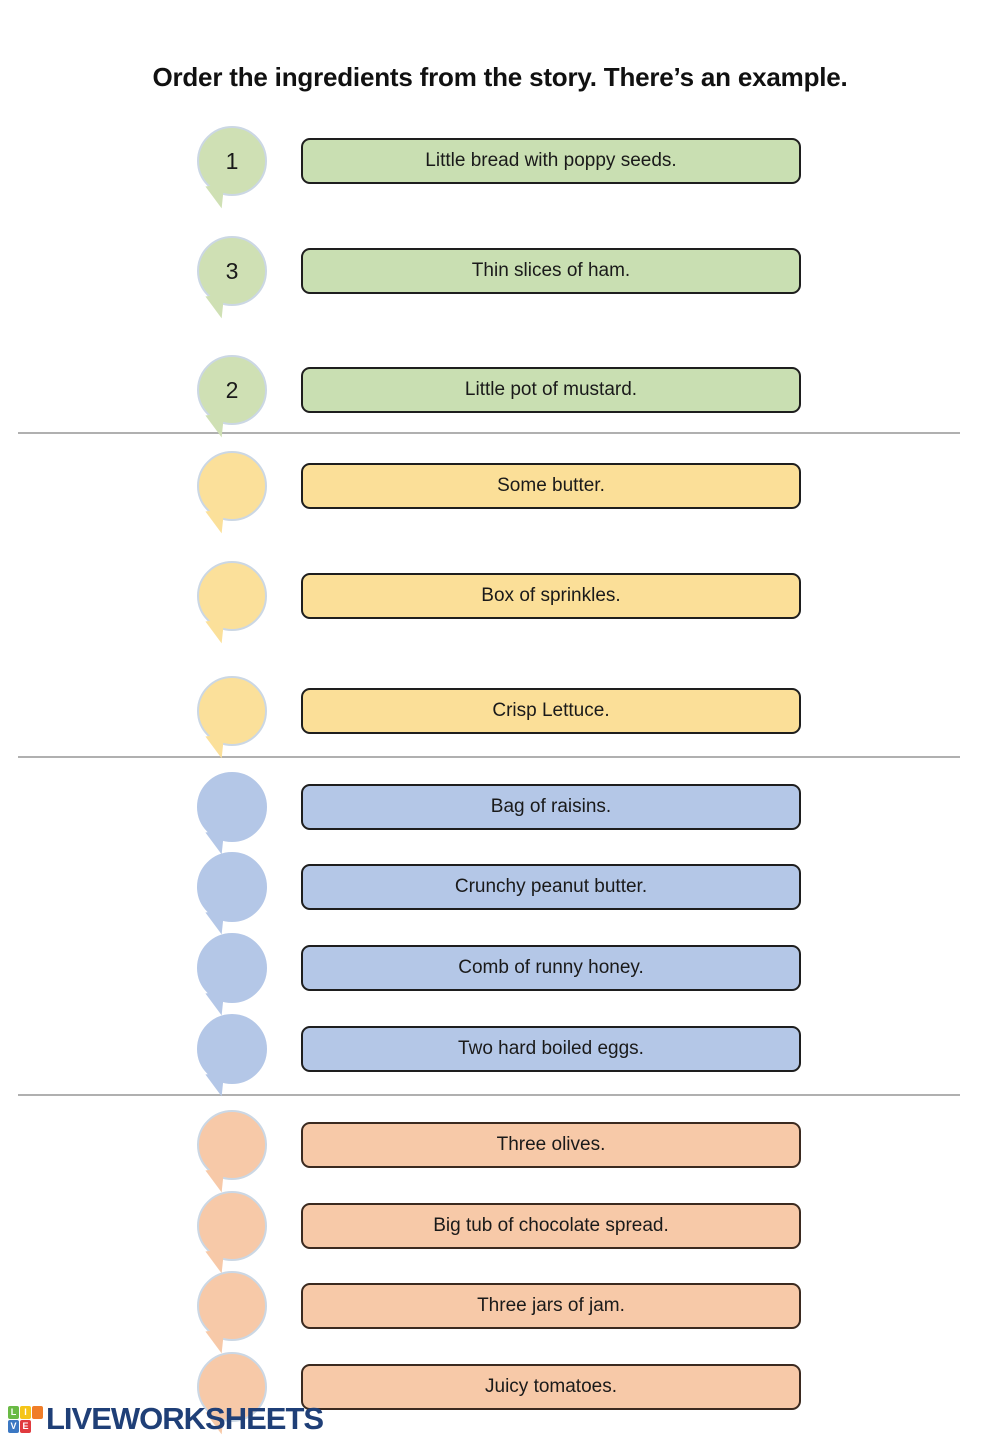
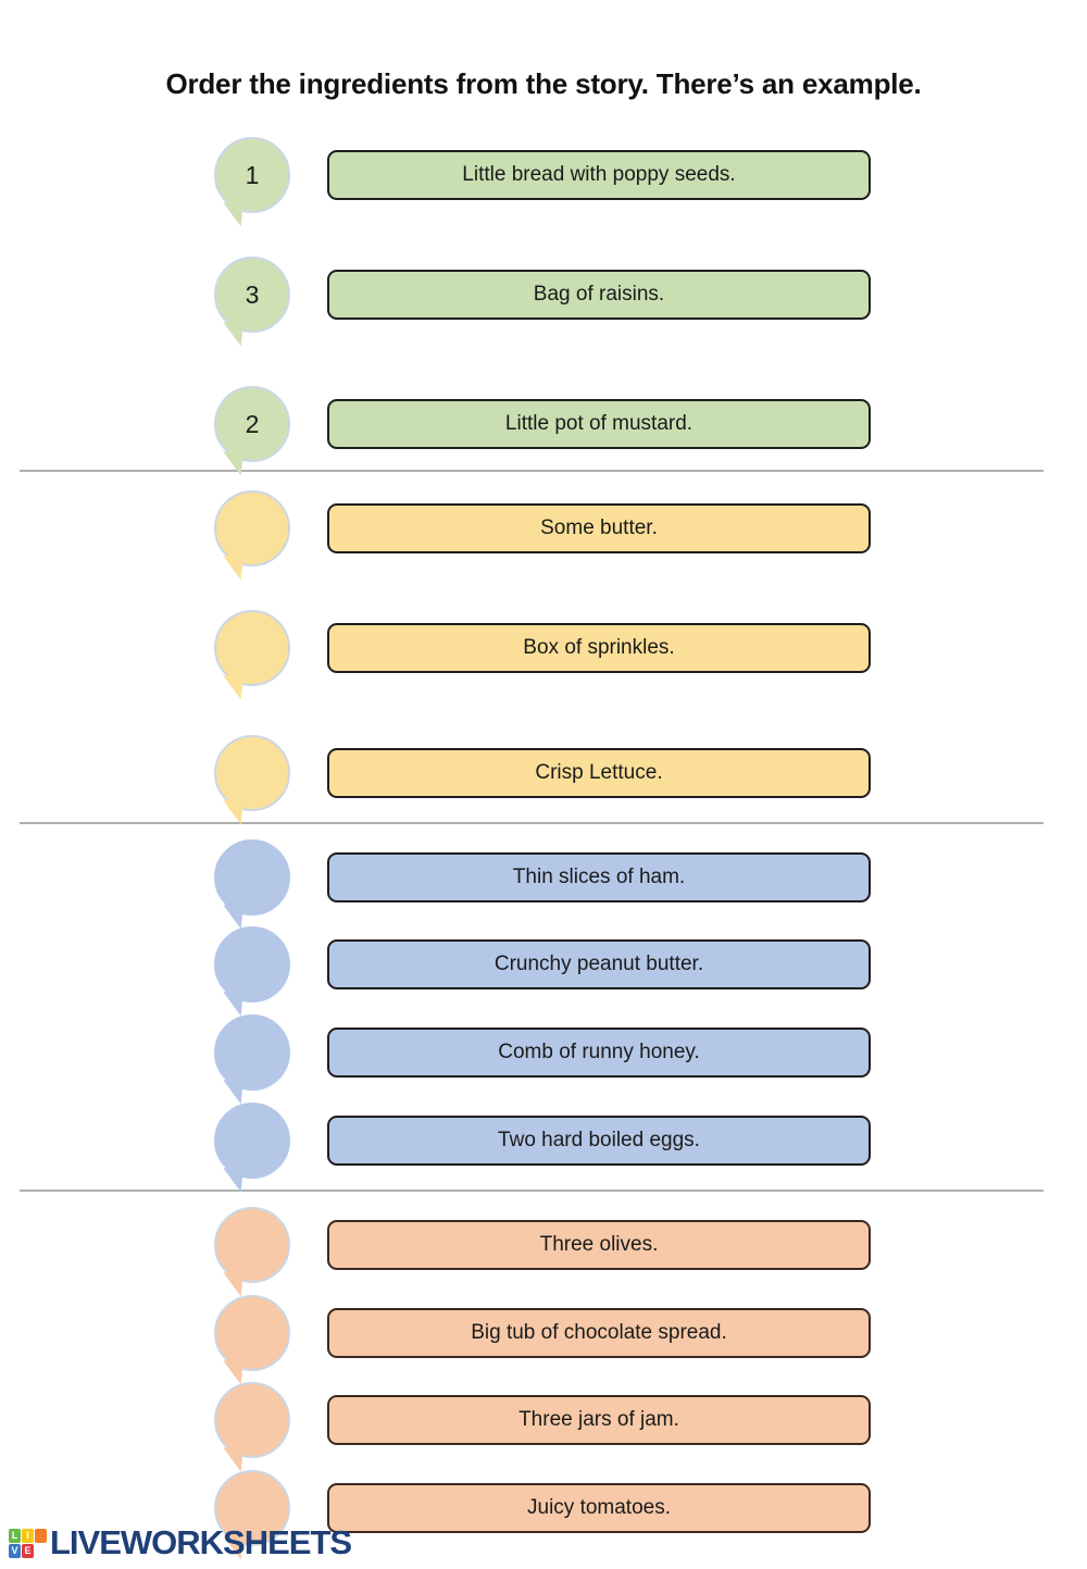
  Order the ingredients from the story. There’s an example.
  1
  Little bread with poppy seeds.
  3
- Thin slices of ham.
+ Bag of raisins.
  2
  Little pot of mustard.
  Some butter.
  Box of sprinkles.
  Crisp Lettuce.
- Bag of raisins.
+ Thin slices of ham.
  Crunchy peanut butter.
  Comb of runny honey.
  Two hard boiled eggs.
  Three olives.
  Big tub of chocolate spread.
  Three jars of jam.
  Juicy tomatoes.
  L
  I
  V
  E
  LIVEWORKSHEETS
